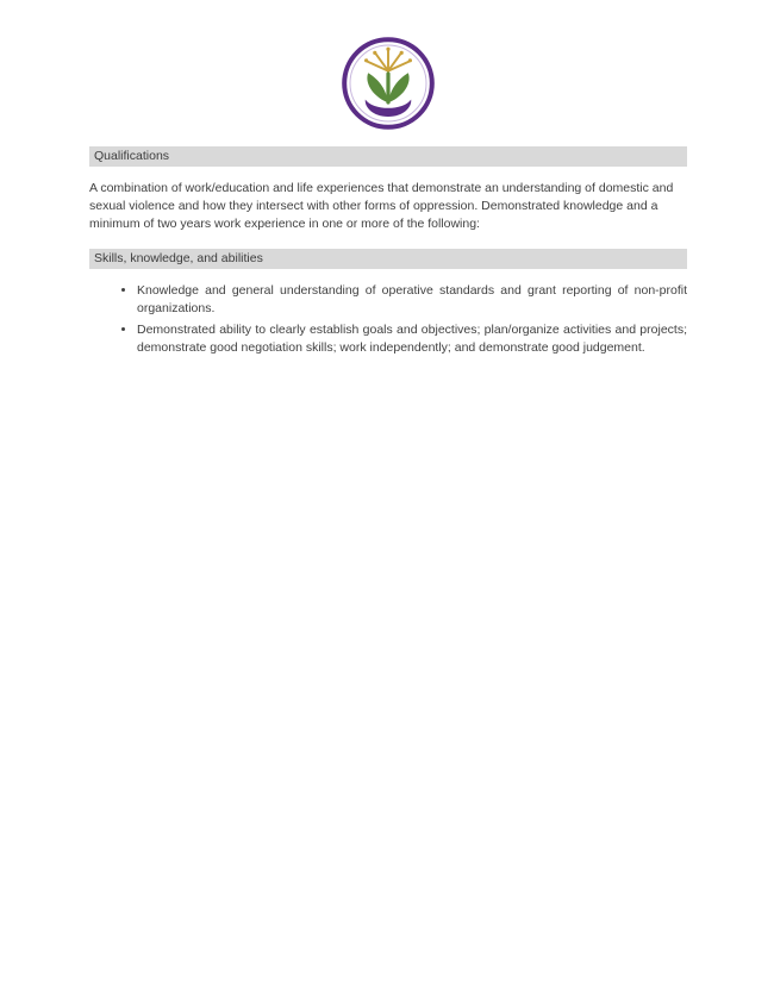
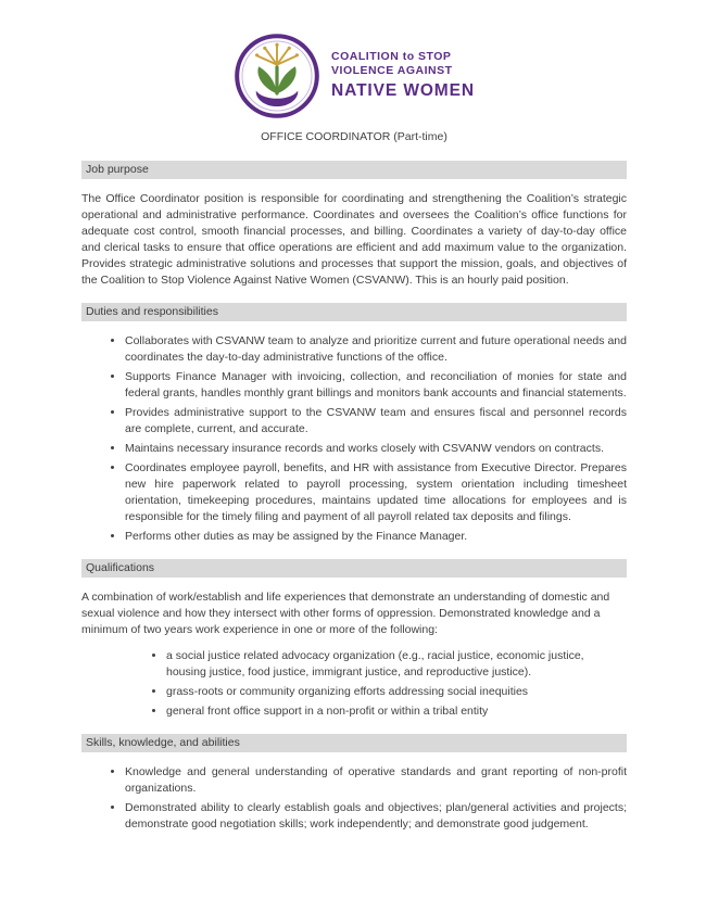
+ COALITION to STOP
+ VIOLENCE AGAINST
+ NATIVE WOMEN
+ OFFICE COORDINATOR (Part-time)
+ Job purpose
+ The Office Coordinator position is responsible for coordinating and strengthening the Coalition’s strategic operational and administrative performance. Coordinates and oversees the Coalition’s office functions for adequate cost control, smooth financial processes, and billing. Coordinates a variety of day-to-day office and clerical tasks to ensure that office operations are efficient and add maximum value to the organization. Provides strategic administrative solutions and processes that support the mission, goals, and objectives of the Coalition to Stop Violence Against Native Women (CSVANW). This is an hourly paid position.
+ Duties and responsibilities
+ Collaborates with CSVANW team to analyze and prioritize current and future operational needs and coordinates the day-to-day administrative functions of the office.
+ Supports Finance Manager with invoicing, collection, and reconciliation of monies for state and federal grants, handles monthly grant billings and monitors bank accounts and financial statements.
+ Provides administrative support to the CSVANW team and ensures fiscal and personnel records are complete, current, and accurate.
+ Maintains necessary insurance records and works closely with CSVANW vendors on contracts.
+ Coordinates employee payroll, benefits, and HR with assistance from Executive Director. Prepares new hire paperwork related to payroll processing, system orientation including timesheet orientation, timekeeping procedures, maintains updated time allocations for employees and is responsible for the timely filing and payment of all payroll related tax deposits and filings.
+ Performs other duties as may be assigned by the Finance Manager.
  Qualifications
- A combination of work/education and life experiences that demonstrate an understanding of domestic and sexual violence and how they intersect with other forms of oppression. Demonstrated knowledge and a minimum of two years work experience in one or more of the following:
+ A combination of work/establish and life experiences that demonstrate an understanding of domestic and sexual violence and how they intersect with other forms of oppression. Demonstrated knowledge and a minimum of two years work experience in one or more of the following:
+ a social justice related advocacy organization (e.g., racial justice, economic justice, housing justice, food justice, immigrant justice, and reproductive justice).
+ grass-roots or community organizing efforts addressing social inequities
+ general front office support in a non-profit or within a tribal entity
  Skills, knowledge, and abilities
  Knowledge and general understanding of operative standards and grant reporting of non-profit organizations.
- Demonstrated ability to clearly establish goals and objectives; plan/organize activities and projects; demonstrate good negotiation skills; work independently; and demonstrate good judgement.
+ Demonstrated ability to clearly establish goals and objectives; plan/general activities and projects; demonstrate good negotiation skills; work independently; and demonstrate good judgement.
